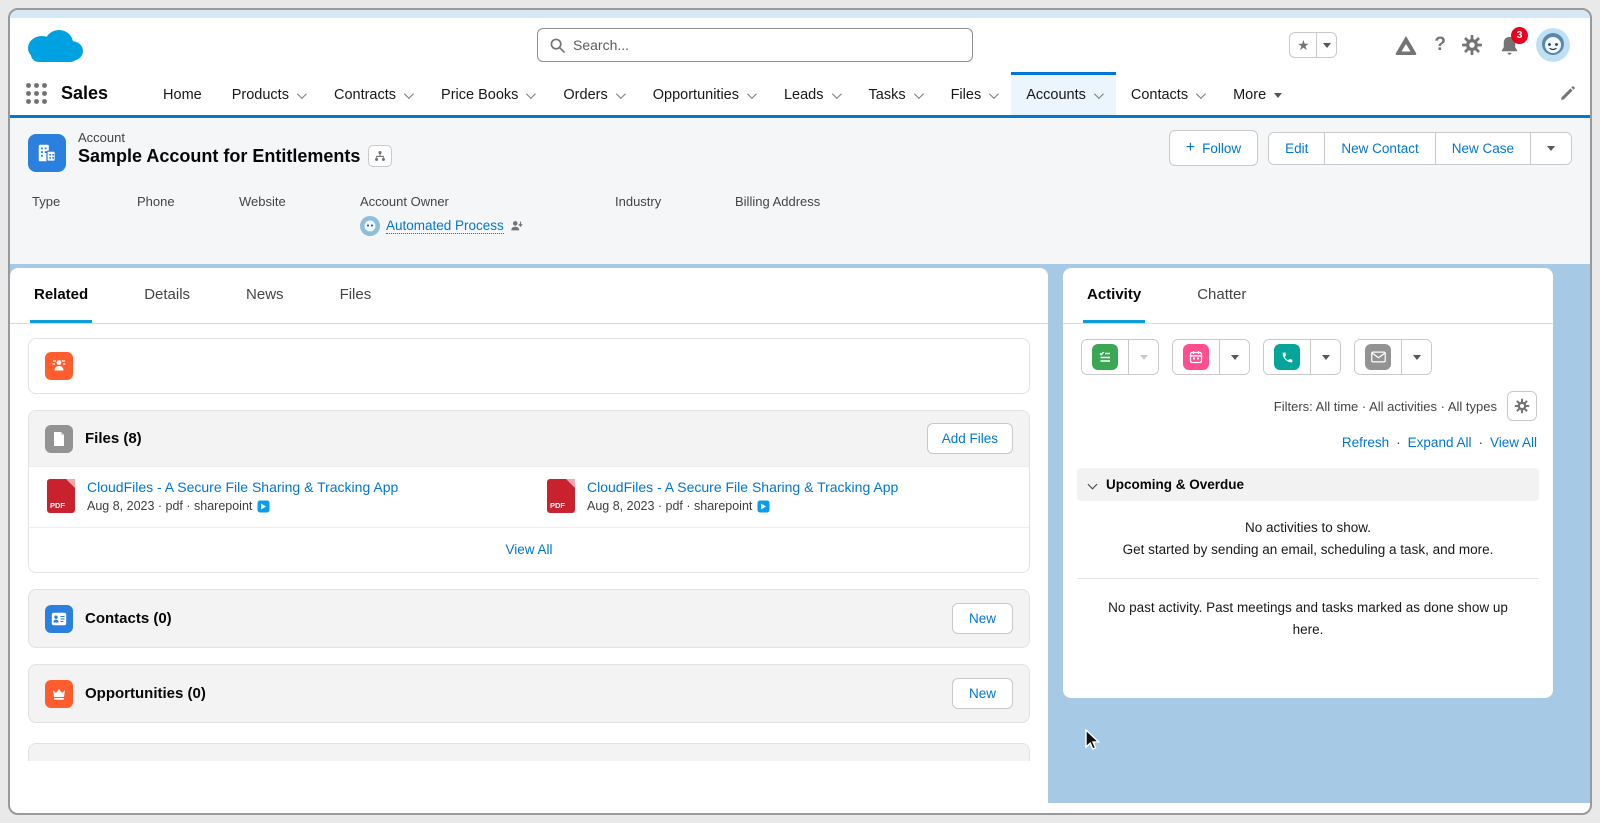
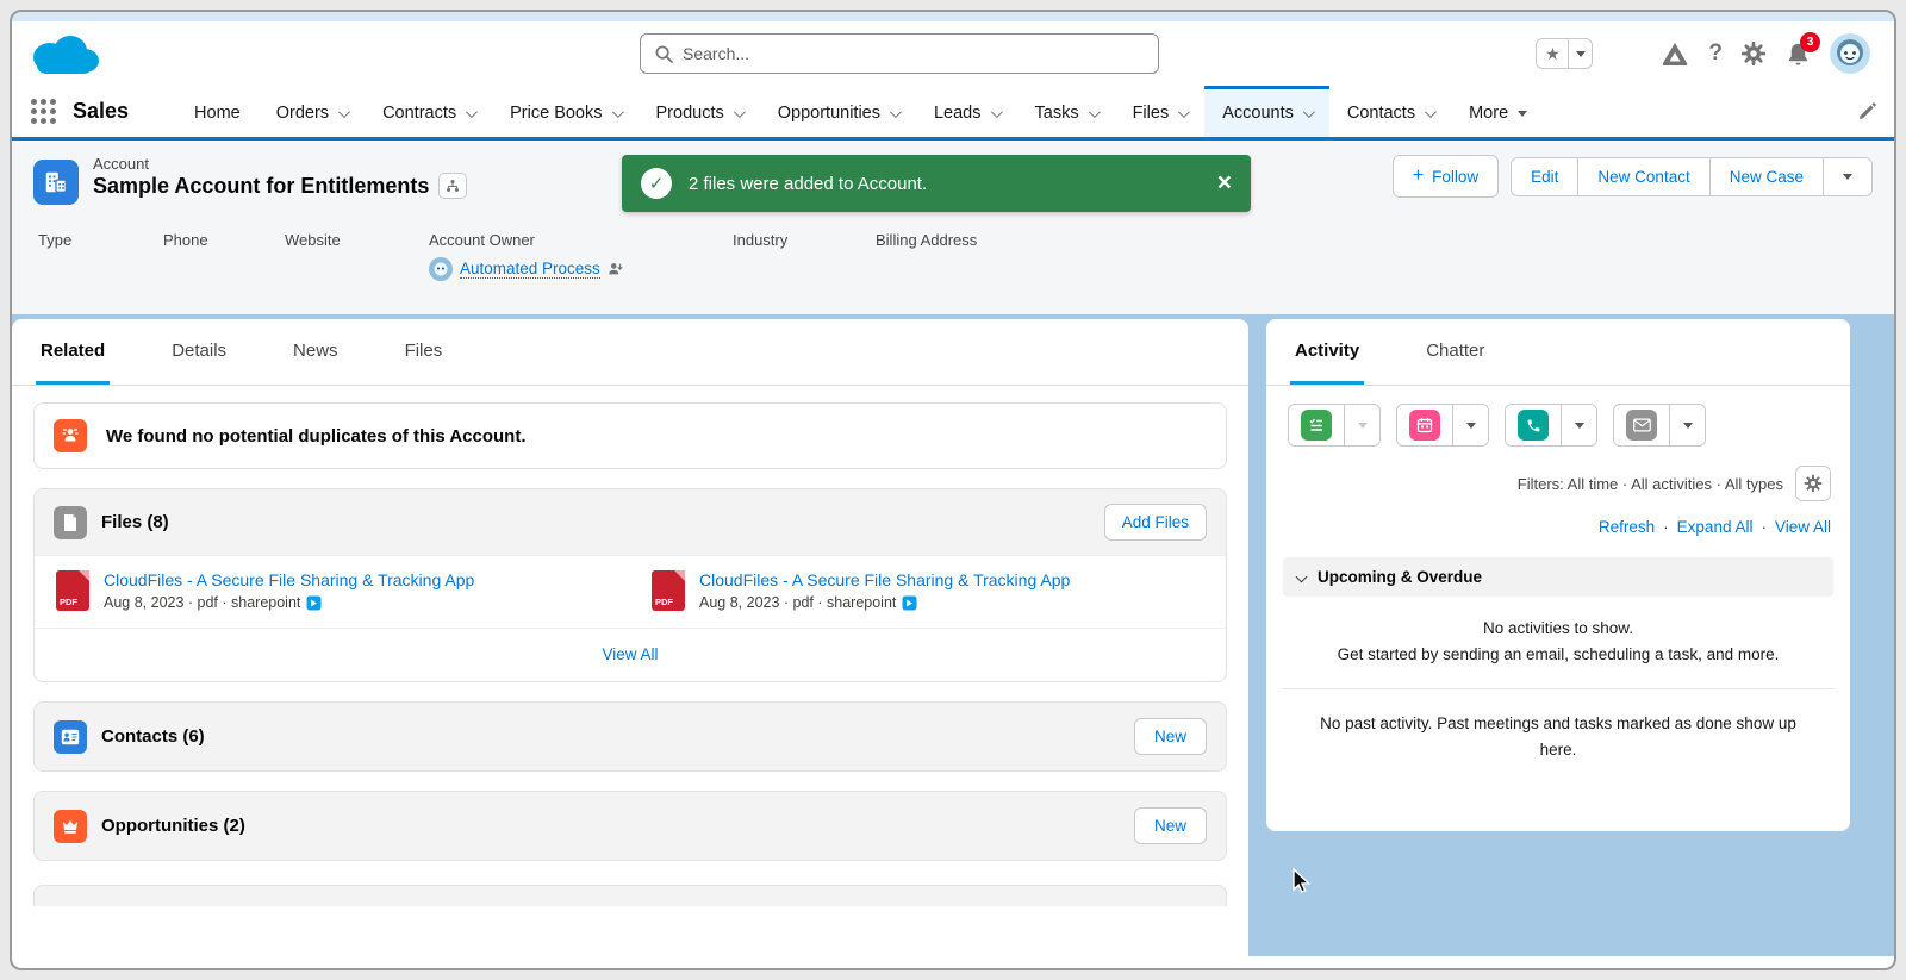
  Search...
  ★
  ?
  3
  Sales
  Home
- Products
+ Orders
  Contracts
  Price Books
- Orders
+ Products
  Opportunities
  Leads
  Tasks
  Files
  Accounts
  Contacts
  More
  Account
  Sample Account for Entitlements
+ ✓
+ 2 files were added to Account.
+ ×
  +
  Follow
  Edit
  New Contact
  New Case
  Type
  Phone
  Website
  Account Owner
  Automated Process
  Industry
  Billing Address
  Related
  Details
  News
  Files
+ We found no potential duplicates of this Account.
  Files (8)
  Add Files
  PDF
  CloudFiles - A Secure File Sharing & Tracking App
  Aug 8, 2023 · pdf · sharepoint
  PDF
  CloudFiles - A Secure File Sharing & Tracking App
  Aug 8, 2023 · pdf · sharepoint
  View All
- Contacts (0)
+ Contacts (6)
  New
- Opportunities (0)
+ Opportunities (2)
  New
  Activity
  Chatter
  Filters: All time · All activities · All types
  Refresh
  ·
  Expand All
  ·
  View All
  Upcoming & Overdue
  No activities to show.
  Get started by sending an email, scheduling a task, and more.
  No past activity. Past meetings and tasks marked as done show up here.
